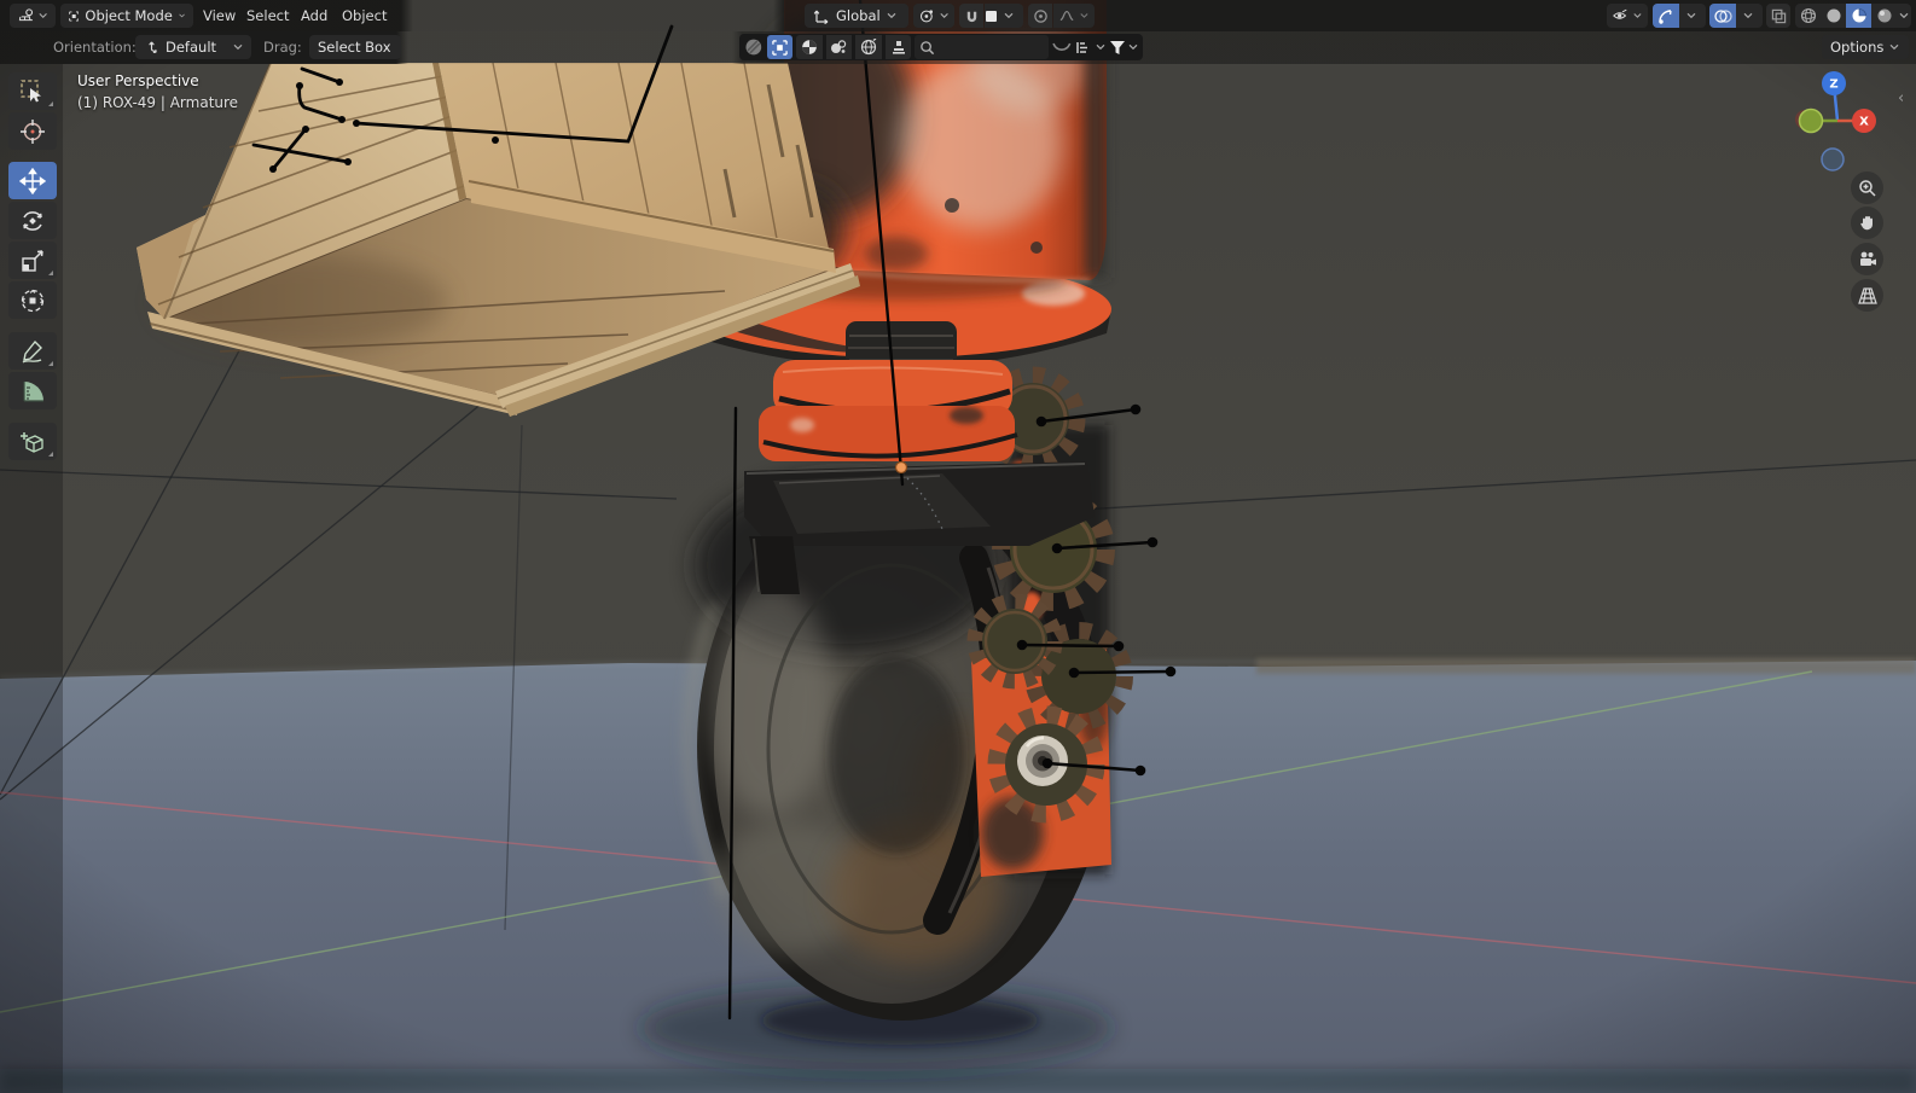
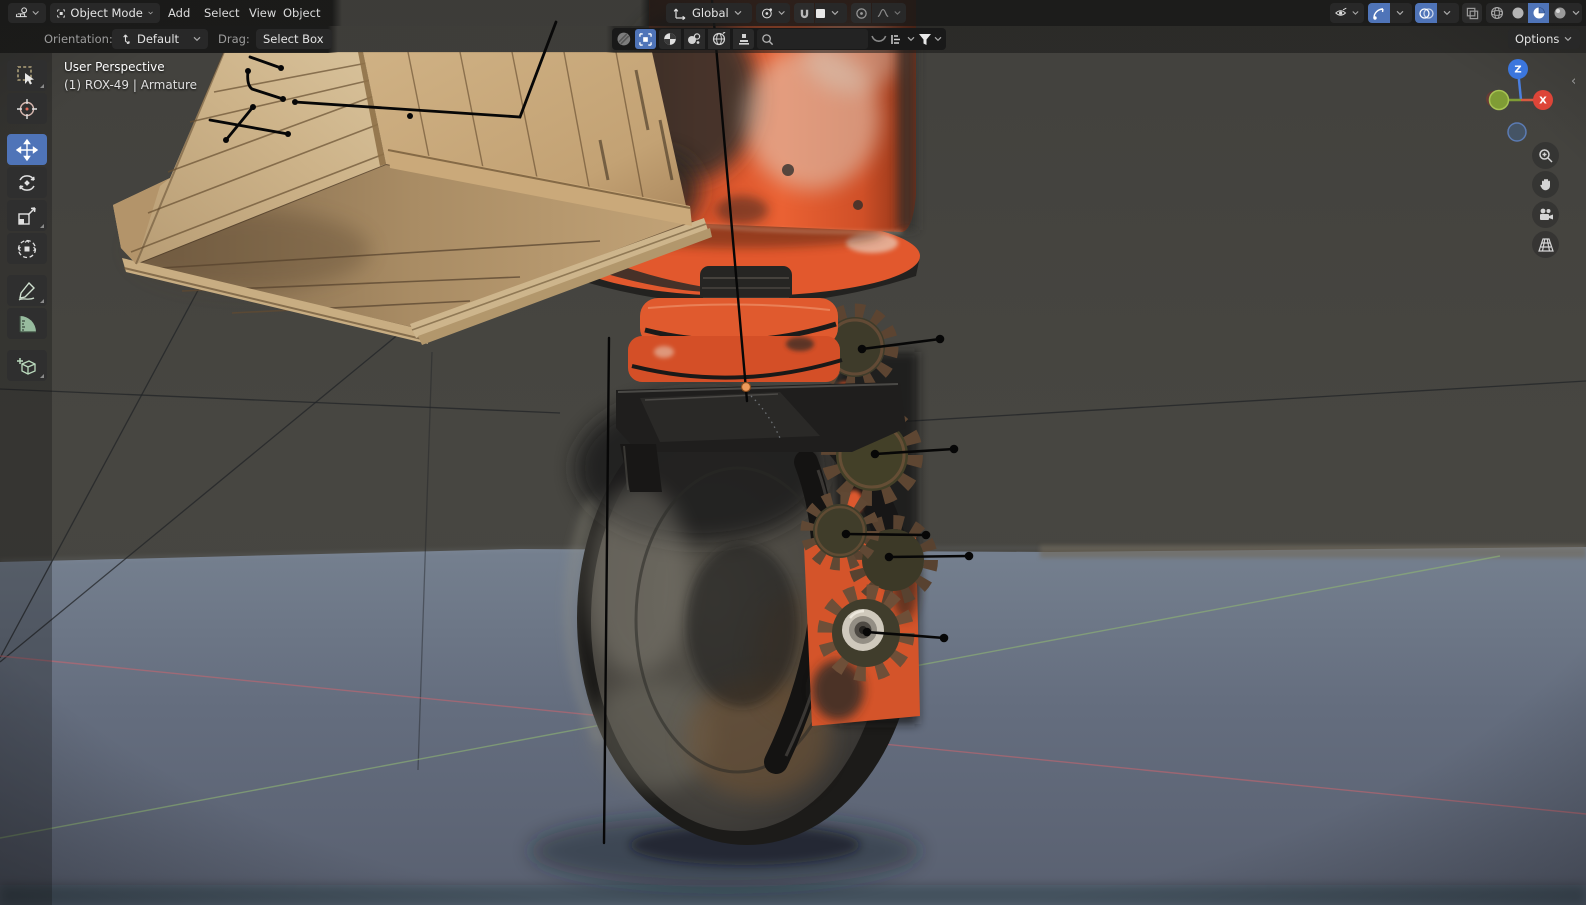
  Object Mode
- View
+ Add
  Select
- Add
+ View
  Object
  Global
  Orientation:
  Default
  Drag:
  Select Box
  Options
  User Perspective
  (1) ROX-49 | Armature
  Z
  X
  ‹
